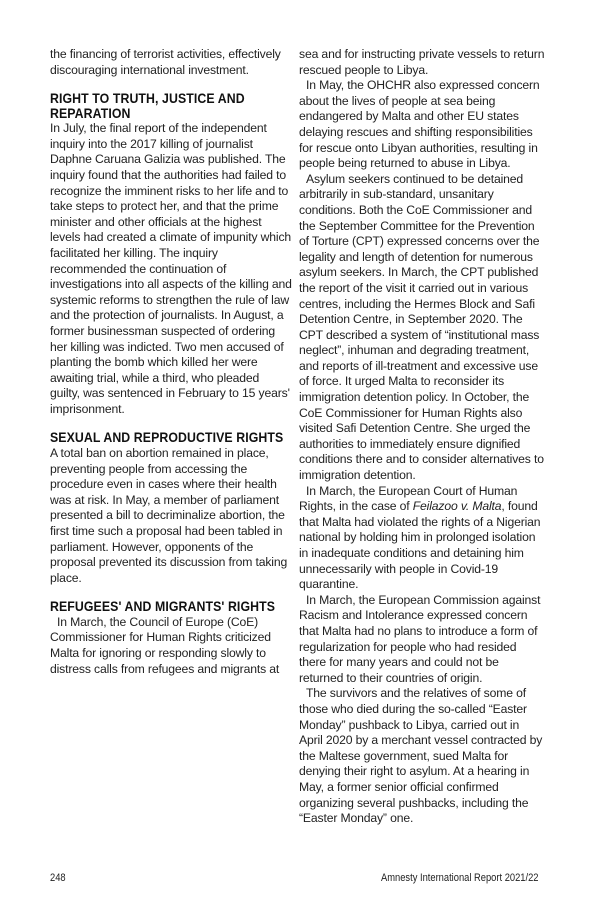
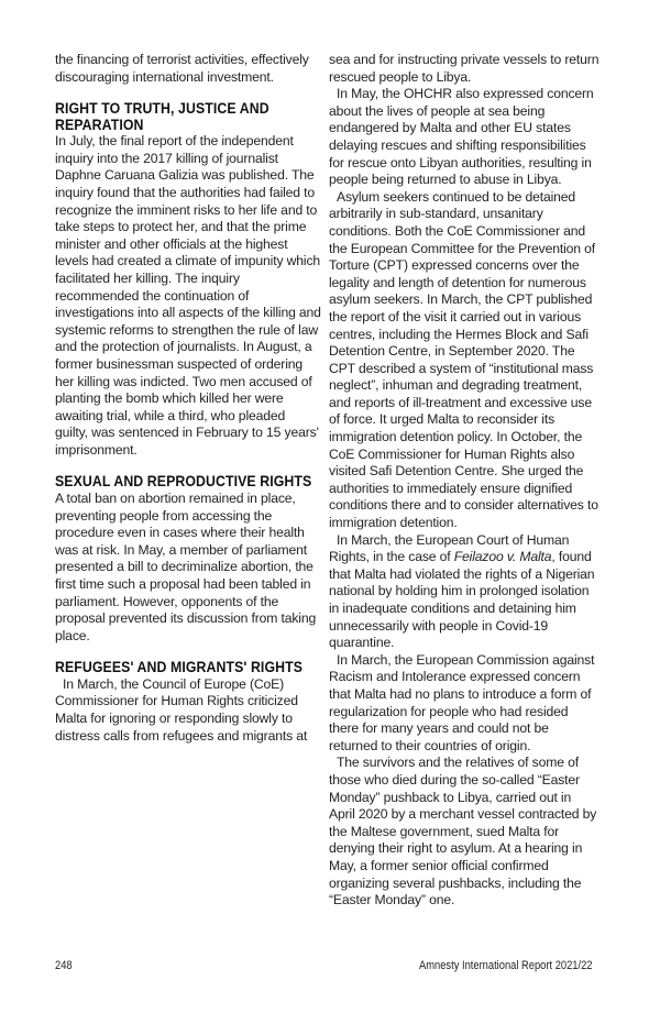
  the financing of terrorist activities, effectively discouraging international investment.
  RIGHT TO TRUTH, JUSTICE AND REPARATION
  In July, the final report of the independent inquiry into the 2017 killing of journalist Daphne Caruana Galizia was published. The inquiry found that the authorities had failed to recognize the imminent risks to her life and to take steps to protect her, and that the prime minister and other officials at the highest levels had created a climate of impunity which facilitated her killing. The inquiry recommended the continuation of investigations into all aspects of the killing and systemic reforms to strengthen the rule of law and the protection of journalists. In August, a former businessman suspected of ordering her killing was indicted. Two men accused of planting the bomb which killed her were awaiting trial, while a third, who pleaded guilty, was sentenced in February to 15 years' imprisonment.
  SEXUAL AND REPRODUCTIVE RIGHTS
  A total ban on abortion remained in place, preventing people from accessing the procedure even in cases where their health was at risk. In May, a member of parliament presented a bill to decriminalize abortion, the first time such a proposal had been tabled in parliament. However, opponents of the proposal prevented its discussion from taking place.
  REFUGEES' AND MIGRANTS' RIGHTS
  In March, the Council of Europe (CoE) Commissioner for Human Rights criticized Malta for ignoring or responding slowly to distress calls from refugees and migrants at
  sea and for instructing private vessels to return rescued people to Libya.
  In May, the OHCHR also expressed concern about the lives of people at sea being endangered by Malta and other EU states delaying rescues and shifting responsibilities for rescue onto Libyan authorities, resulting in people being returned to abuse in Libya.
- Asylum seekers continued to be detained arbitrarily in sub-standard, unsanitary conditions. Both the CoE Commissioner and the September Committee for the Prevention of Torture (CPT) expressed concerns over the legality and length of detention for numerous asylum seekers. In March, the CPT published the report of the visit it carried out in various centres, including the Hermes Block and Safi Detention Centre, in September 2020. The CPT described a system of “institutional mass neglect”, inhuman and degrading treatment, and reports of ill-treatment and excessive use of force. It urged Malta to reconsider its immigration detention policy. In October, the CoE Commissioner for Human Rights also visited Safi Detention Centre. She urged the authorities to immediately ensure dignified conditions there and to consider alternatives to immigration detention.
+ Asylum seekers continued to be detained arbitrarily in sub-standard, unsanitary conditions. Both the CoE Commissioner and the European Committee for the Prevention of Torture (CPT) expressed concerns over the legality and length of detention for numerous asylum seekers. In March, the CPT published the report of the visit it carried out in various centres, including the Hermes Block and Safi Detention Centre, in September 2020. The CPT described a system of “institutional mass neglect”, inhuman and degrading treatment, and reports of ill-treatment and excessive use of force. It urged Malta to reconsider its immigration detention policy. In October, the CoE Commissioner for Human Rights also visited Safi Detention Centre. She urged the authorities to immediately ensure dignified conditions there and to consider alternatives to immigration detention.
  In March, the European Court of Human Rights, in the case of Feilazoo v. Malta, found that Malta had violated the rights of a Nigerian national by holding him in prolonged isolation in inadequate conditions and detaining him unnecessarily with people in Covid-19 quarantine.
  In March, the European Commission against Racism and Intolerance expressed concern that Malta had no plans to introduce a form of regularization for people who had resided there for many years and could not be returned to their countries of origin.
  The survivors and the relatives of some of those who died during the so-called “Easter Monday” pushback to Libya, carried out in April 2020 by a merchant vessel contracted by the Maltese government, sued Malta for denying their right to asylum. At a hearing in May, a former senior official confirmed organizing several pushbacks, including the “Easter Monday” one.
  248
  Amnesty International Report 2021/22
